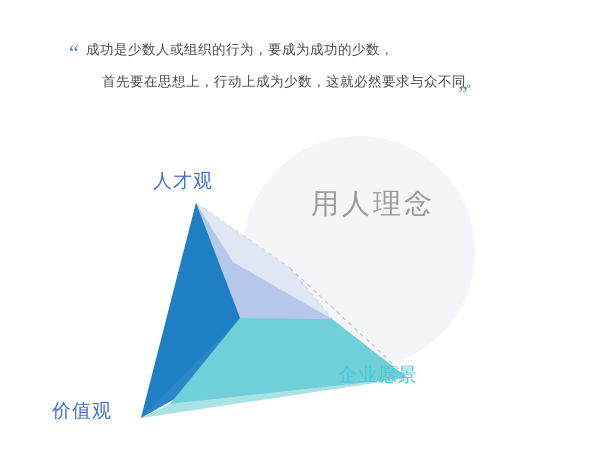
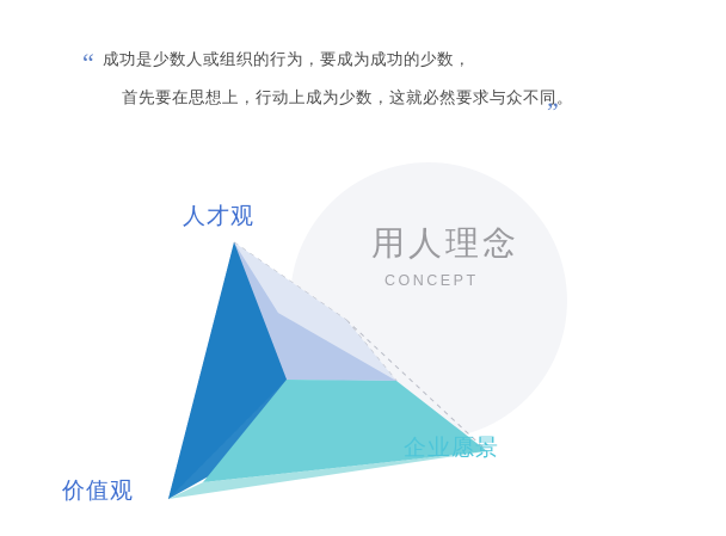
  “
  成功是少数人或组织的行为，要成为成功的少数，
  首先要在思想上，行动上成为少数，这就必然要求与众不同。
  ”
  用人理念
+ CONCEPT
  人才观
  价值观
  企业愿景
